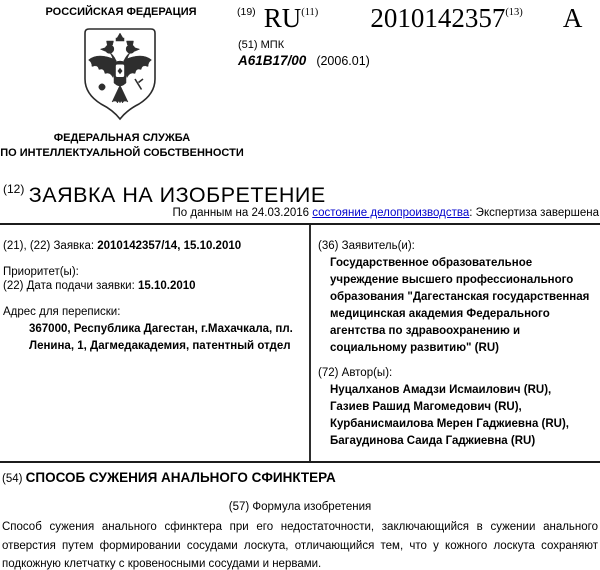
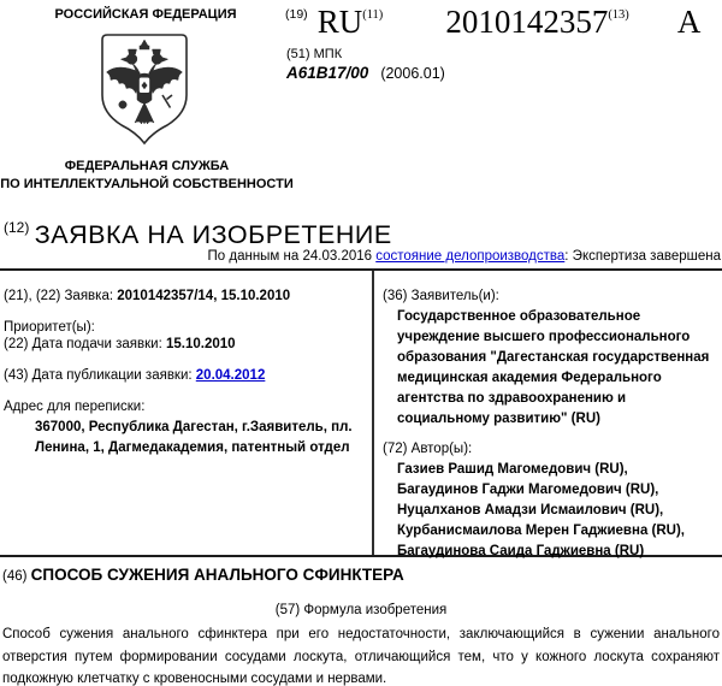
  РОССИЙСКАЯ ФЕДЕРАЦИЯ
  ФЕДЕРАЛЬНАЯ СЛУЖБА
  ПО ИНТЕЛЛЕКТУАЛЬНОЙ СОБСТВЕННОСТИ
  (19)RU(11)2010142357(13)A
  (51) МПК
  A61B17/00 (2006.01)
  (12) ЗАЯВКА НА ИЗОБРЕТЕНИЕ
  По данным на 24.03.2016 состояние делопроизводства: Экспертиза завершена
  (21), (22) Заявка: 2010142357/14, 15.10.2010
  Приоритет(ы):
  (22) Дата подачи заявки: 15.10.2010
+ (43) Дата публикации заявки: 20.04.2012
  Адрес для переписки:
- 367000, Республика Дагестан, г.Махачкала, пл.
+ 367000, Республика Дагестан, г.Заявитель, пл.
  Ленина, 1, Дагмедакадемия, патентный отдел
  (36) Заявитель(и):
  Государственное образовательное
  учреждение высшего профессионального
  образования "Дагестанская государственная
  медицинская академия Федерального
  агентства по здравоохранению и
  социальному развитию" (RU)
  (72) Автор(ы):
- Нуцалханов Амадзи Исмаилович (RU),
+ Газиев Рашид Магомедович (RU),
+ Багаудинов Гаджи Магомедович (RU),
- Газиев Рашид Магомедович (RU),
+ Нуцалханов Амадзи Исмаилович (RU),
  Курбанисмаилова Мерен Гаджиевна (RU),
  Багаудинова Саида Гаджиевна (RU)
- (54) СПОСОБ СУЖЕНИЯ АНАЛЬНОГО СФИНКТЕРА
+ (46) СПОСОБ СУЖЕНИЯ АНАЛЬНОГО СФИНКТЕРА
  (57) Формула изобретения
  Способ сужения анального сфинктера при его недостаточности, заключающийся в сужении анального отверстия путем формировании сосудами лоскута, отличающийся тем, что у кожного лоскута сохраняют подкожную клетчатку с кровеносными сосудами и нервами.
